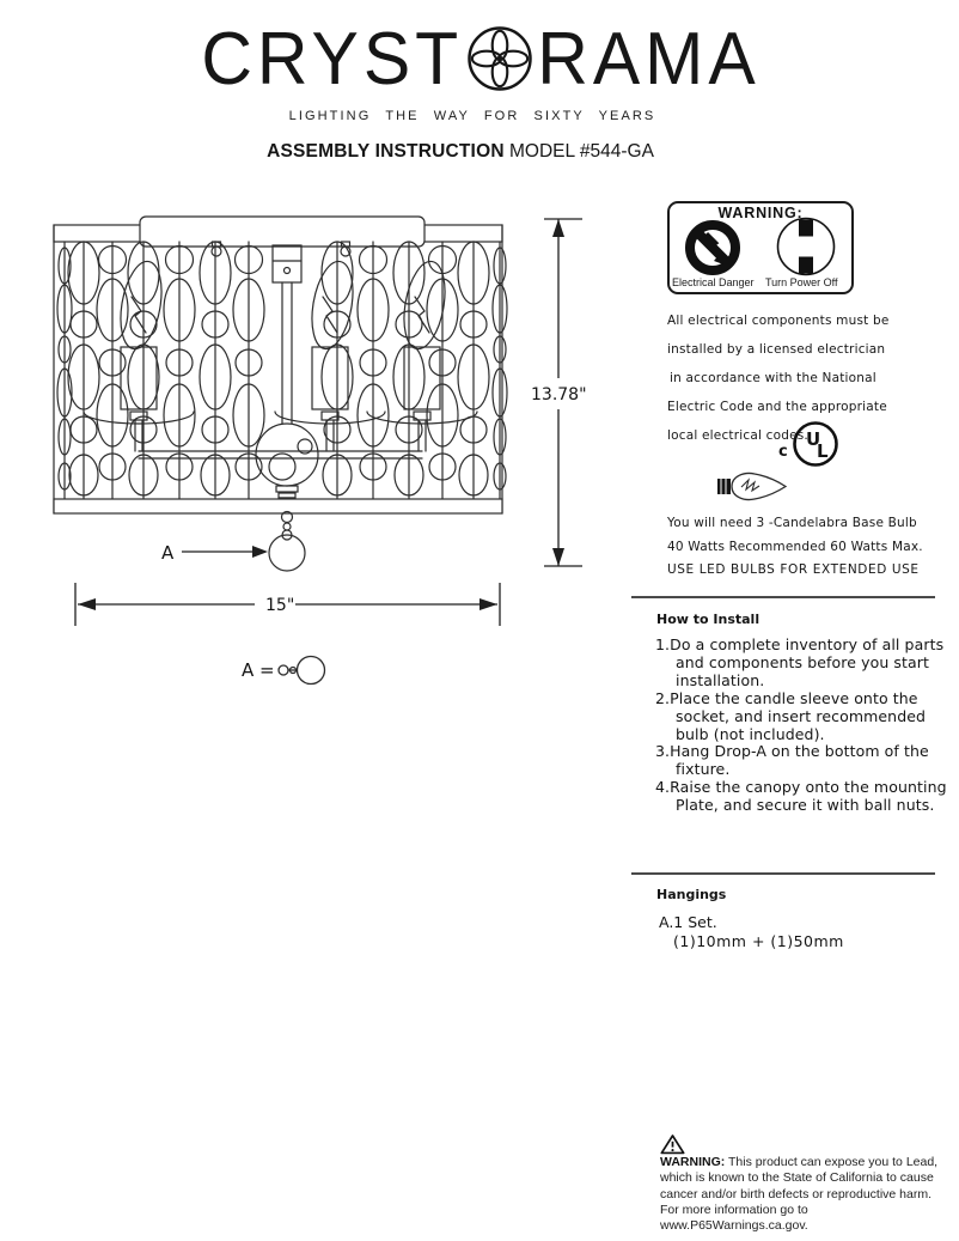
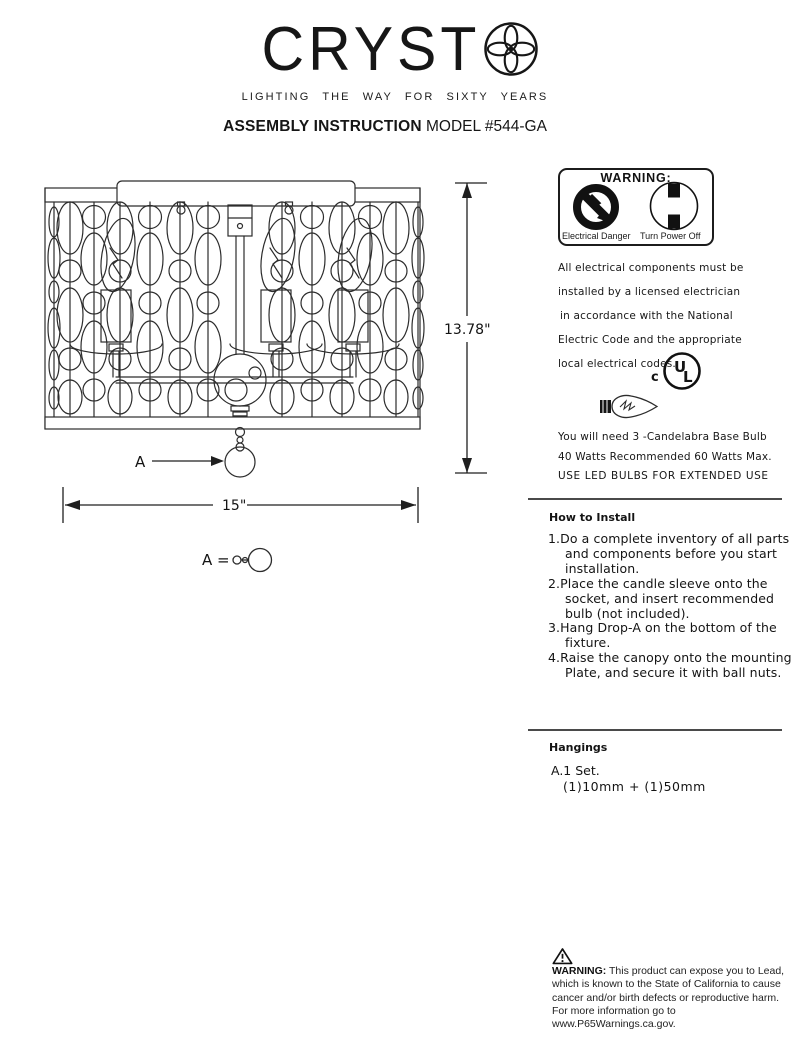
  CRYST
- RAMA
  LIGHTING THE WAY FOR SIXTY YEARS
  ASSEMBLY INSTRUCTION MODEL #544-GA
  13.78"
  15"
  A
  A =
  WARNING:
  Electrical Danger
  Turn Power Off
  All electrical components must be
  installed by a licensed electrician
  in accordance with the National
  Electric Code and the appropriate
  local electrical codes.
  c
  U
  L
  You will need 3 -Candelabra Base Bulb
  40 Watts Recommended 60 Watts Max.
  USE LED BULBS FOR EXTENDED USE
  How to Install
  1.Do a complete inventory of all parts and components before you start installation.
  2.Place the candle sleeve onto the socket, and insert recommended bulb (not included).
  3.Hang Drop-A on the bottom of the fixture.
  4.Raise the canopy onto the mounting Plate, and secure it with ball nuts.
  Hangings
  A.1 Set.
  (1)10mm + (1)50mm
  WARNING: This product can expose you to Lead, which is known to the State of California to cause cancer and/or birth defects or reproductive harm. For more information go to www.P65Warnings.ca.gov.
